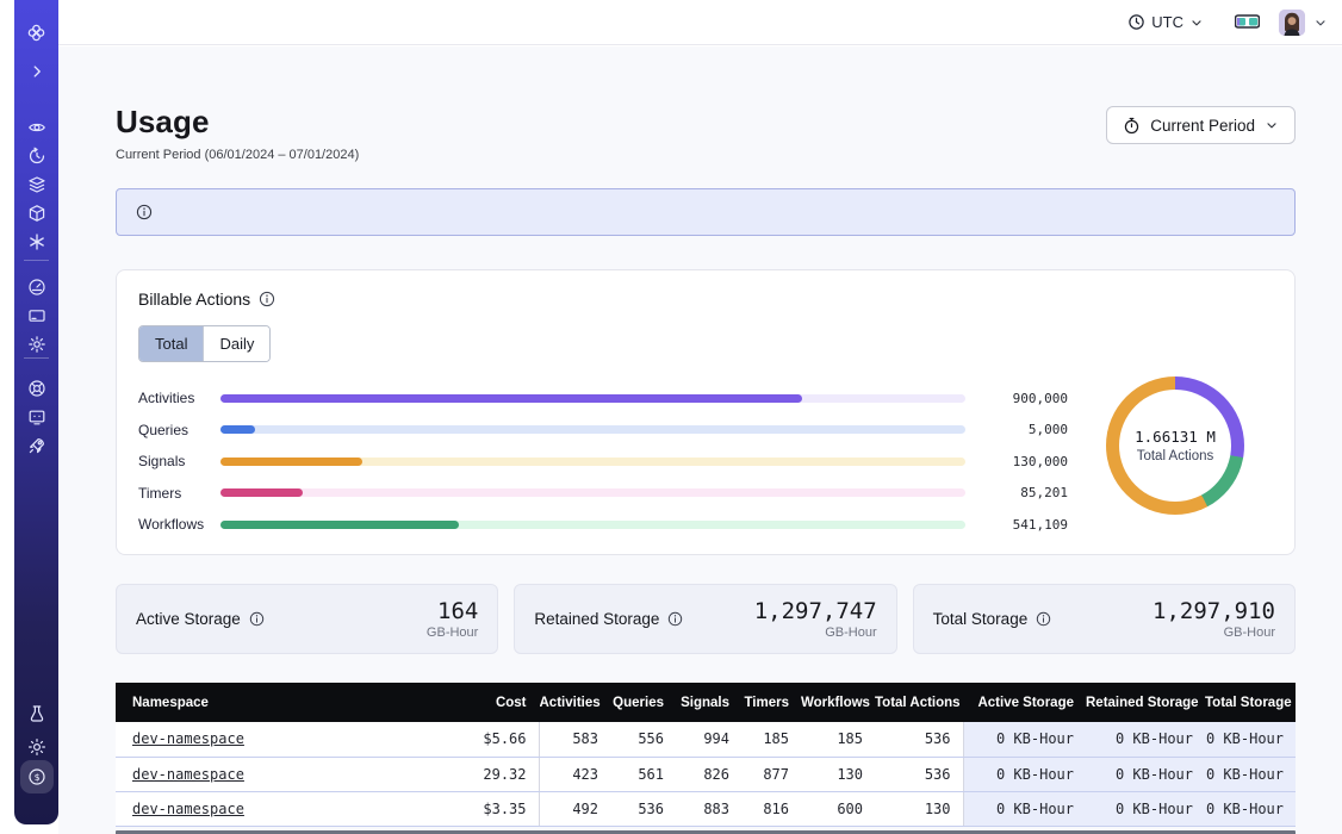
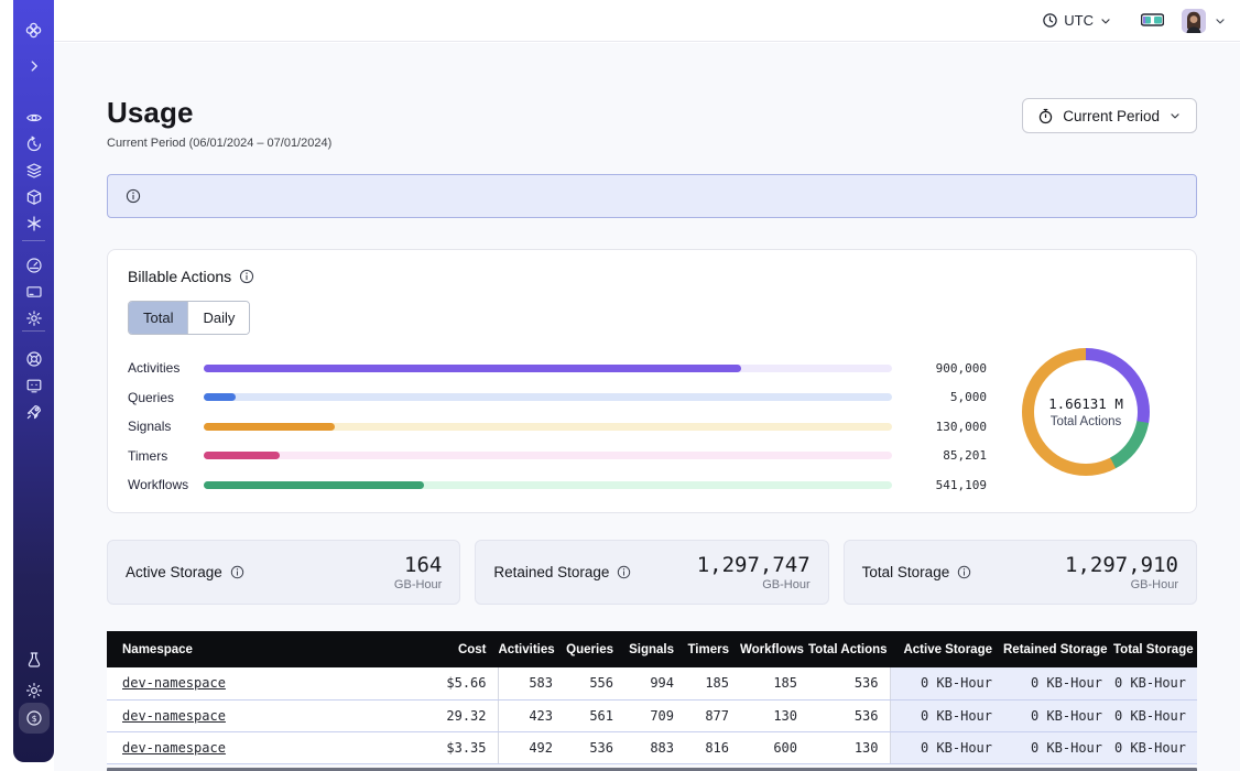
  $
  UTC
  Usage
  Current Period (06/01/2024 – 07/01/2024)
  Current Period
  Billable Actions
  Total
  Daily
  Activities
  900,000
  Queries
  5,000
  Signals
  130,000
  Timers
  85,201
  Workflows
  541,109
  1.66131 M
  Total Actions
  Active Storage
  164
  GB-Hour
  Retained Storage
  1,297,747
  GB-Hour
  Total Storage
  1,297,910
  GB-Hour
  Namespace	Cost	Activities	Queries	Signals	Timers	Workflows	Total Actions	Active Storage	Retained Storage	Total Storage
  dev-namespace	$5.66	583	556	994	185	185	536	0 KB-Hour	0 KB-Hour	0 KB-Hour
- dev-namespace	29.32	423	561	826	877	130	536	0 KB-Hour	0 KB-Hour	0 KB-Hour
+ dev-namespace	29.32	423	561	709	877	130	536	0 KB-Hour	0 KB-Hour	0 KB-Hour
  dev-namespace	$3.35	492	536	883	816	600	130	0 KB-Hour	0 KB-Hour	0 KB-Hour
